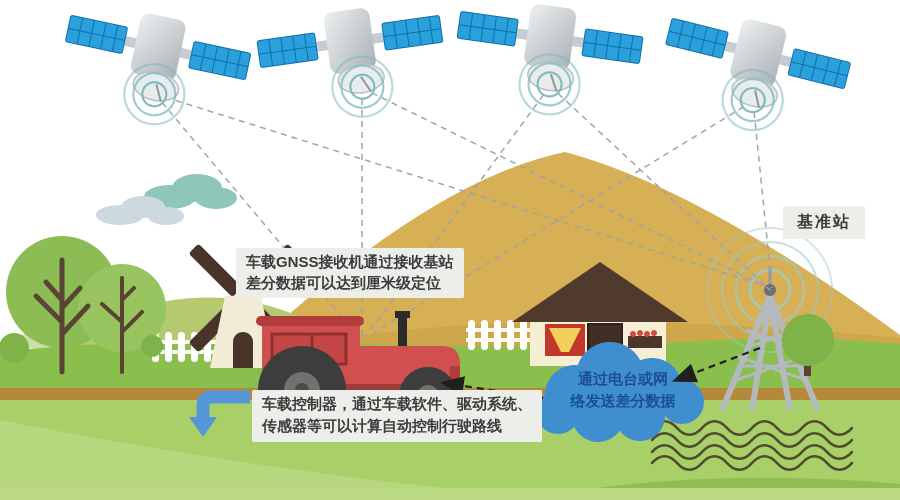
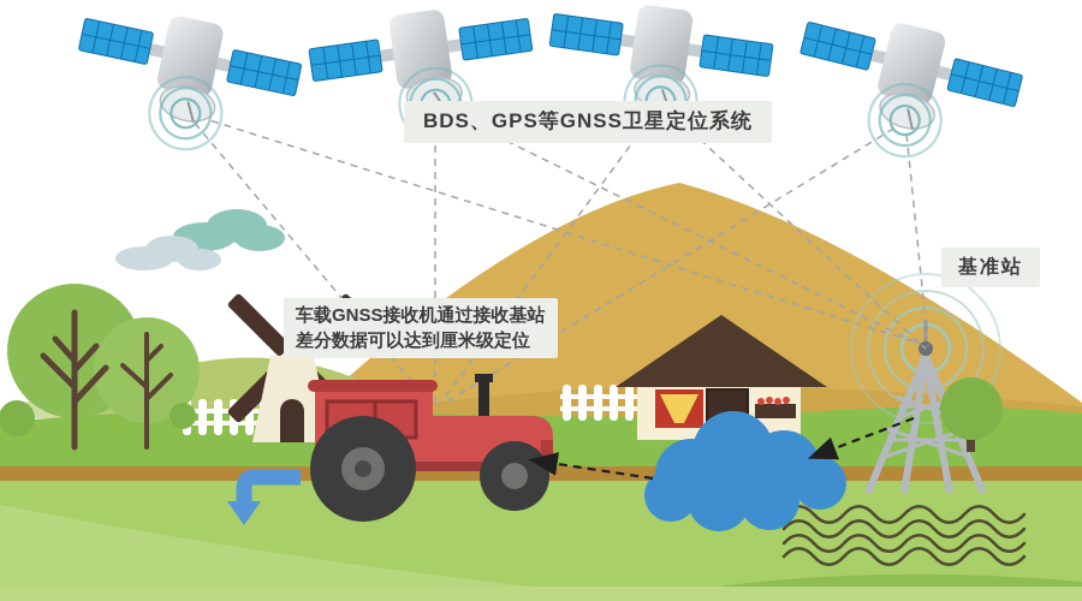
+ BDS、GPS等GNSS卫星定位系统
  基准站
  车载GNSS接收机通过接收基站
  差分数据可以达到厘米级定位
- 通过电台或网
- 络发送差分数据
- 车载控制器，通过车载软件、驱动系统、
- 传感器等可以计算自动控制行驶路线
